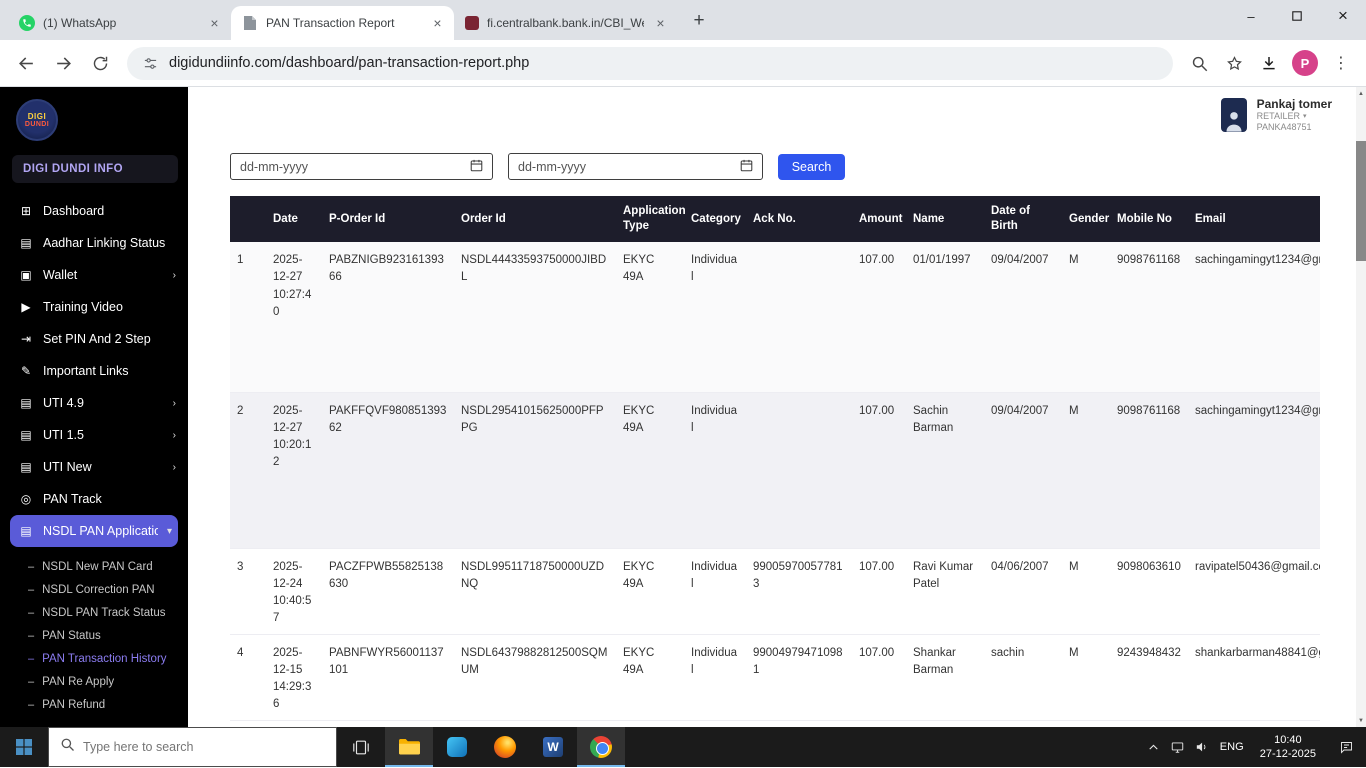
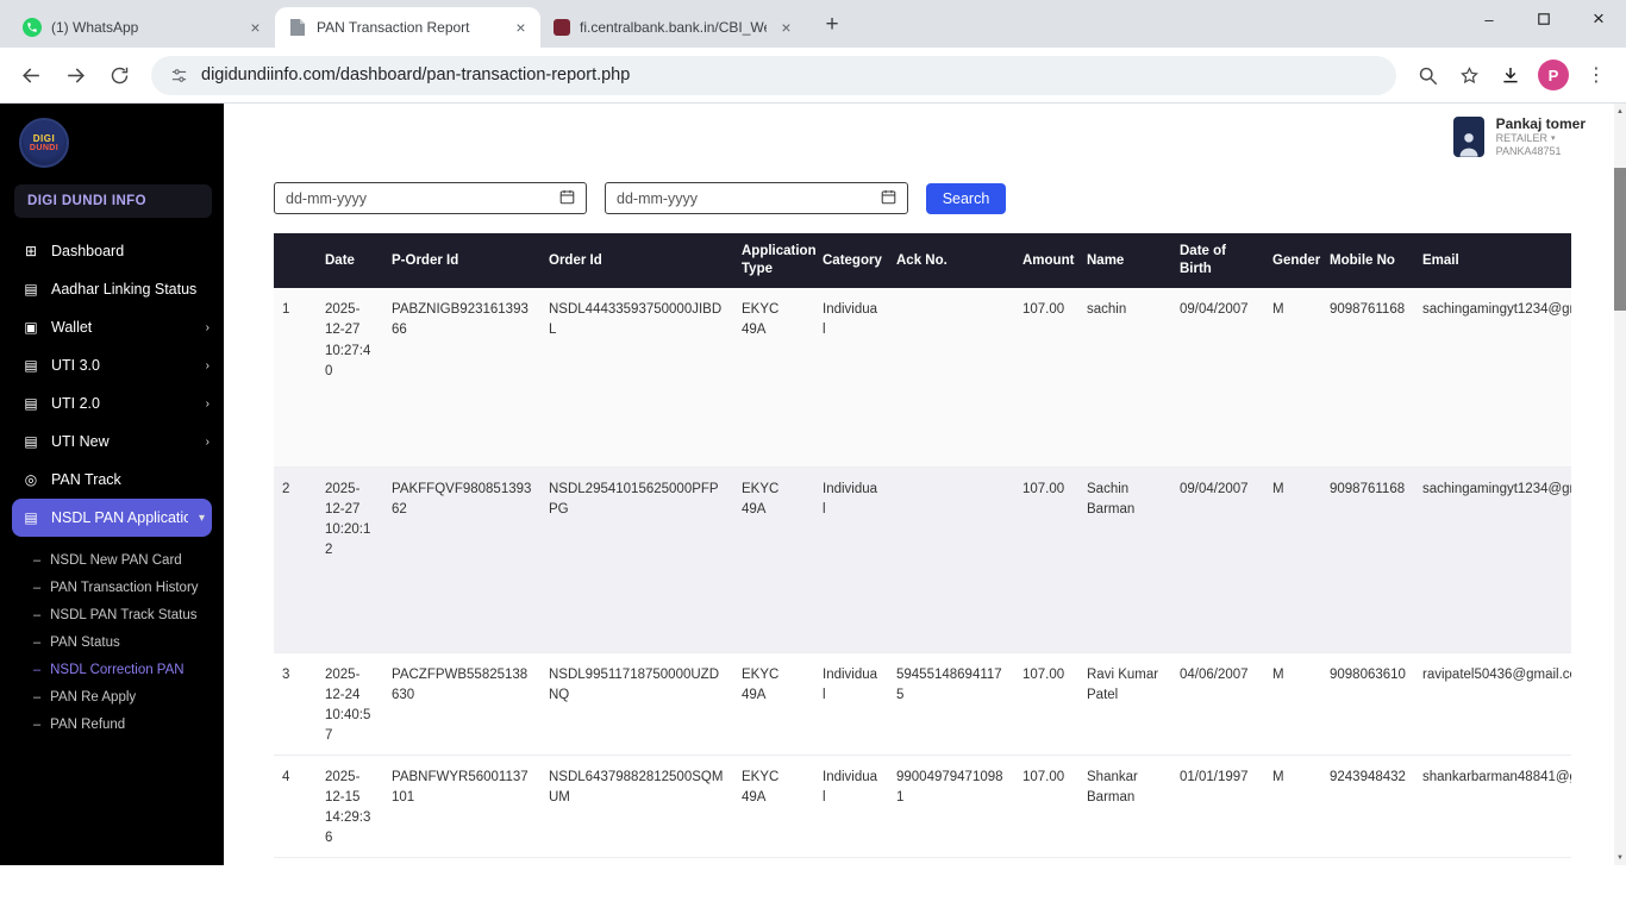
  (1) WhatsApp
  ×
  PAN Transaction Report
  ×
  fi.centralbank.bank.in/CBI_W
  ×
  +
  –
  ×
  digidundiinfo.com/dashboard/pan-transaction-report.php
  P
  ⋮
  DIGI
  DIGI DUNDI INFO
  ⊞
  Dashboard
  ▤
  Aadhar Linking Status
  ▣
  Wallet
  ›
- ▶
- Training Video
- ⇥
- Set PIN And 2 Step
- ✎
- Important Links
  ▤
- UTI 4.9
+ UTI 3.0
  ›
  ▤
- UTI 1.5
+ UTI 2.0
  ›
  ▤
  UTI New
  ›
  ◎
  PAN Track
  ▤
  NSDL PAN Applicatio
  ▾
  –
  NSDL New PAN Card
  –
- NSDL Correction PAN
+ PAN Transaction History
  –
  NSDL PAN Track Status
  –
  PAN Status
  –
- PAN Transaction History
+ NSDL Correction PAN
  –
  PAN Re Apply
  –
  PAN Refund
  Pankaj tomer
  RETAILER
  PANKA48751
  dd-mm-yyyy
  dd-mm-yyyy
  Search
  	Date	P-Order Id	Order Id	Application Type	Category	Ack No.	Amount	Name	Date of Birth	Gender	Mobile No	Email
- 1	2025-12-27 10:27:40	PABZNIGB92316139366	NSDL44433593750000JIBDL	EKYC 49A	Individual		107.00	01/01/1997	09/04/2007	M	9098761168	sachingamingyt1234@g
+ 1	2025-12-27 10:27:40	PABZNIGB92316139366	NSDL44433593750000JIBDL	EKYC 49A	Individual		107.00	sachin	09/04/2007	M	9098761168	sachingamingyt1234@g
  2	2025-12-27 10:20:12	PAKFFQVF98085139362	NSDL29541015625000PFPPG	EKYC 49A	Individual		107.00	Sachin Barman	09/04/2007	M	9098761168	sachingamingyt1234@g
- 3	2025-12-24 10:40:57	PACZFPWB55825138630	NSDL99511718750000UZDNQ	EKYC 49A	Individual	990059700577813	107.00	Ravi Kumar Patel	04/06/2007	M	9098063610	ravipatel50436@gmail.c
+ 3	2025-12-24 10:40:57	PACZFPWB55825138630	NSDL99511718750000UZDNQ	EKYC 49A	Individual	594551486941175	107.00	Ravi Kumar Patel	04/06/2007	M	9098063610	ravipatel50436@gmail.c
- 4	2025-12-15 14:29:36	PABNFWYR56001137101	NSDL64379882812500SQMUM	EKYC 49A	Individual	990049794710981	107.00	Shankar Barman	sachin	M	9243948432	shankarbarman48841@
+ 4	2025-12-15 14:29:36	PABNFWYR56001137101	NSDL64379882812500SQMUM	EKYC 49A	Individual	990049794710981	107.00	Shankar Barman	01/01/1997	M	9243948432	shankarbarman48841@
- Type here to search
- W
- ENG
- 10:40
- 27-12-2025
